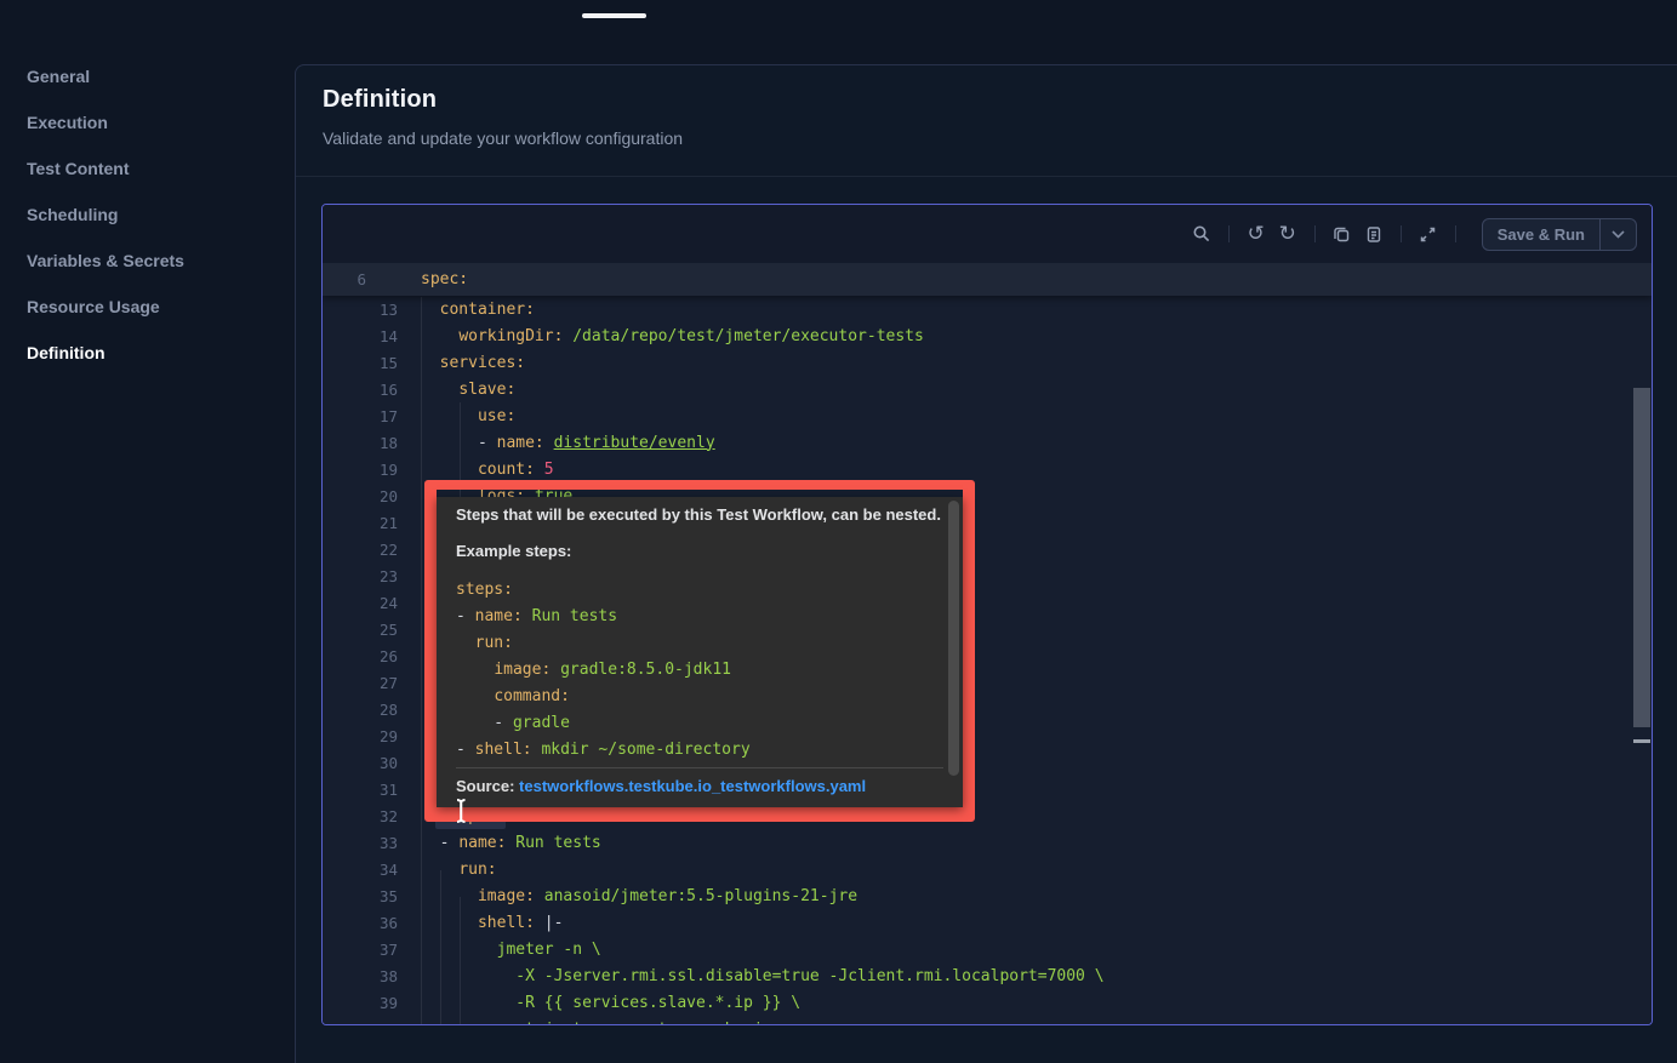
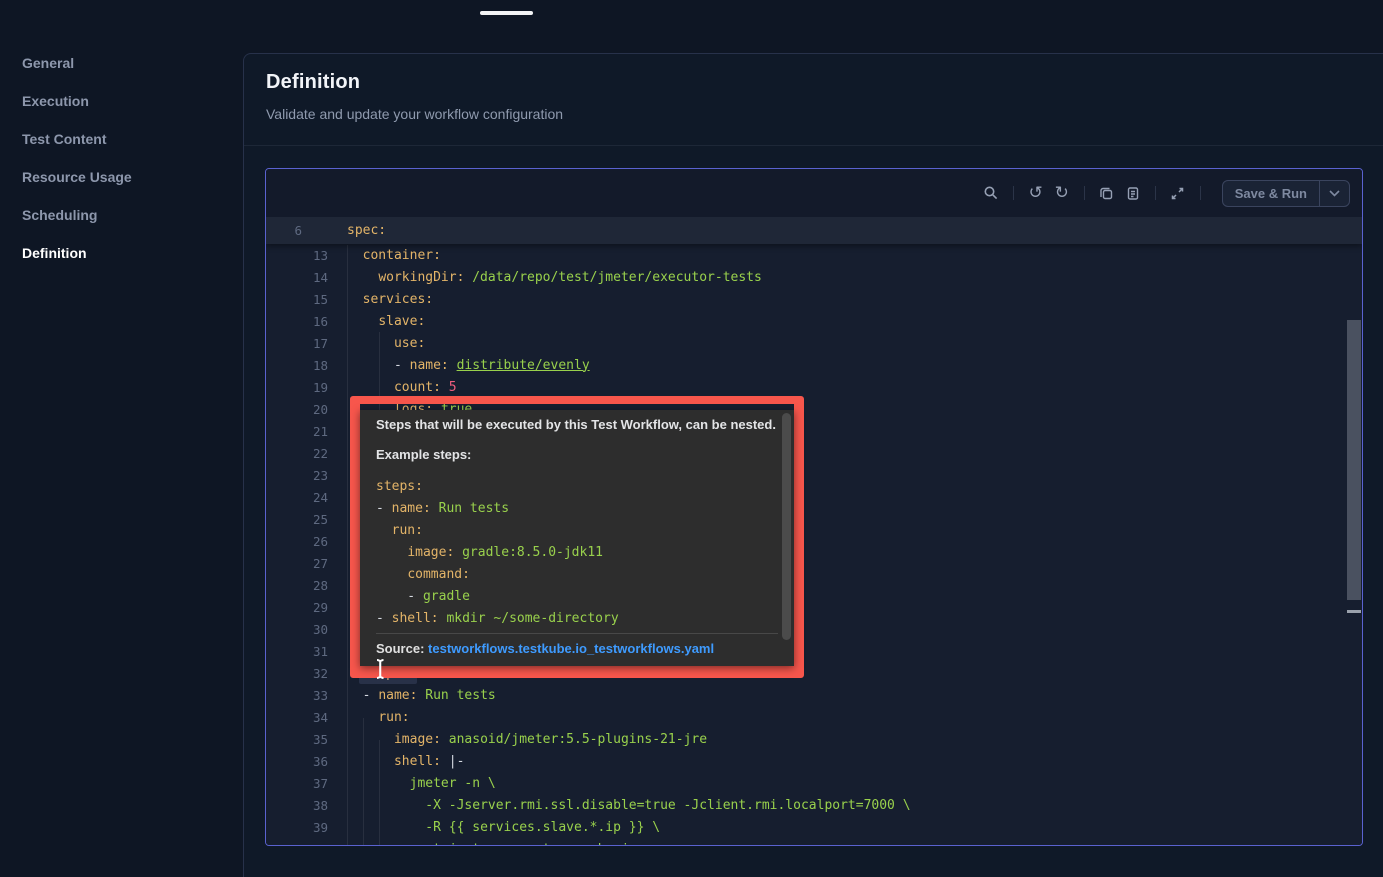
  General
  Execution
  Test Content
- Scheduling
+ Resource Usage
- Variables & Secrets
- Resource Usage
+ Scheduling
  Definition
  Definition
  Validate and update your workflow configuration
  ↺
  ↻
  Save & Run
  6
  spec:
  13
  container:
  14
  workingDir: /data/repo/test/jmeter/executor-tests
  15
  services:
  16
  slave:
  17
  use:
  18
  - name: distribute/evenly
  19
  count: 5
  20
  logs: true
  21
  22
  23
  24
  25
  26
  27
  28
  29
  30
  31
  32
  steps:
  33
  - name: Run tests
  34
  run:
  35
  image: anasoid/jmeter:5.5-plugins-21-jre
  36
  shell: |-
  37
  jmeter -n \
  38
  -X -Jserver.rmi.ssl.disable=true -Jclient.rmi.localport=7000 \
  39
  -R {{ services.slave.*.ip }} \
  Steps that will be executed by this Test Workflow, can be nested.
  Example steps:
  steps:
  - name: Run tests
  run:
  image: gradle:8.5.0-jdk11
  command:
  - gradle
  - shell: mkdir ~/some-directory
  Source: testworkflows.testkube.io_testworkflows.yaml
